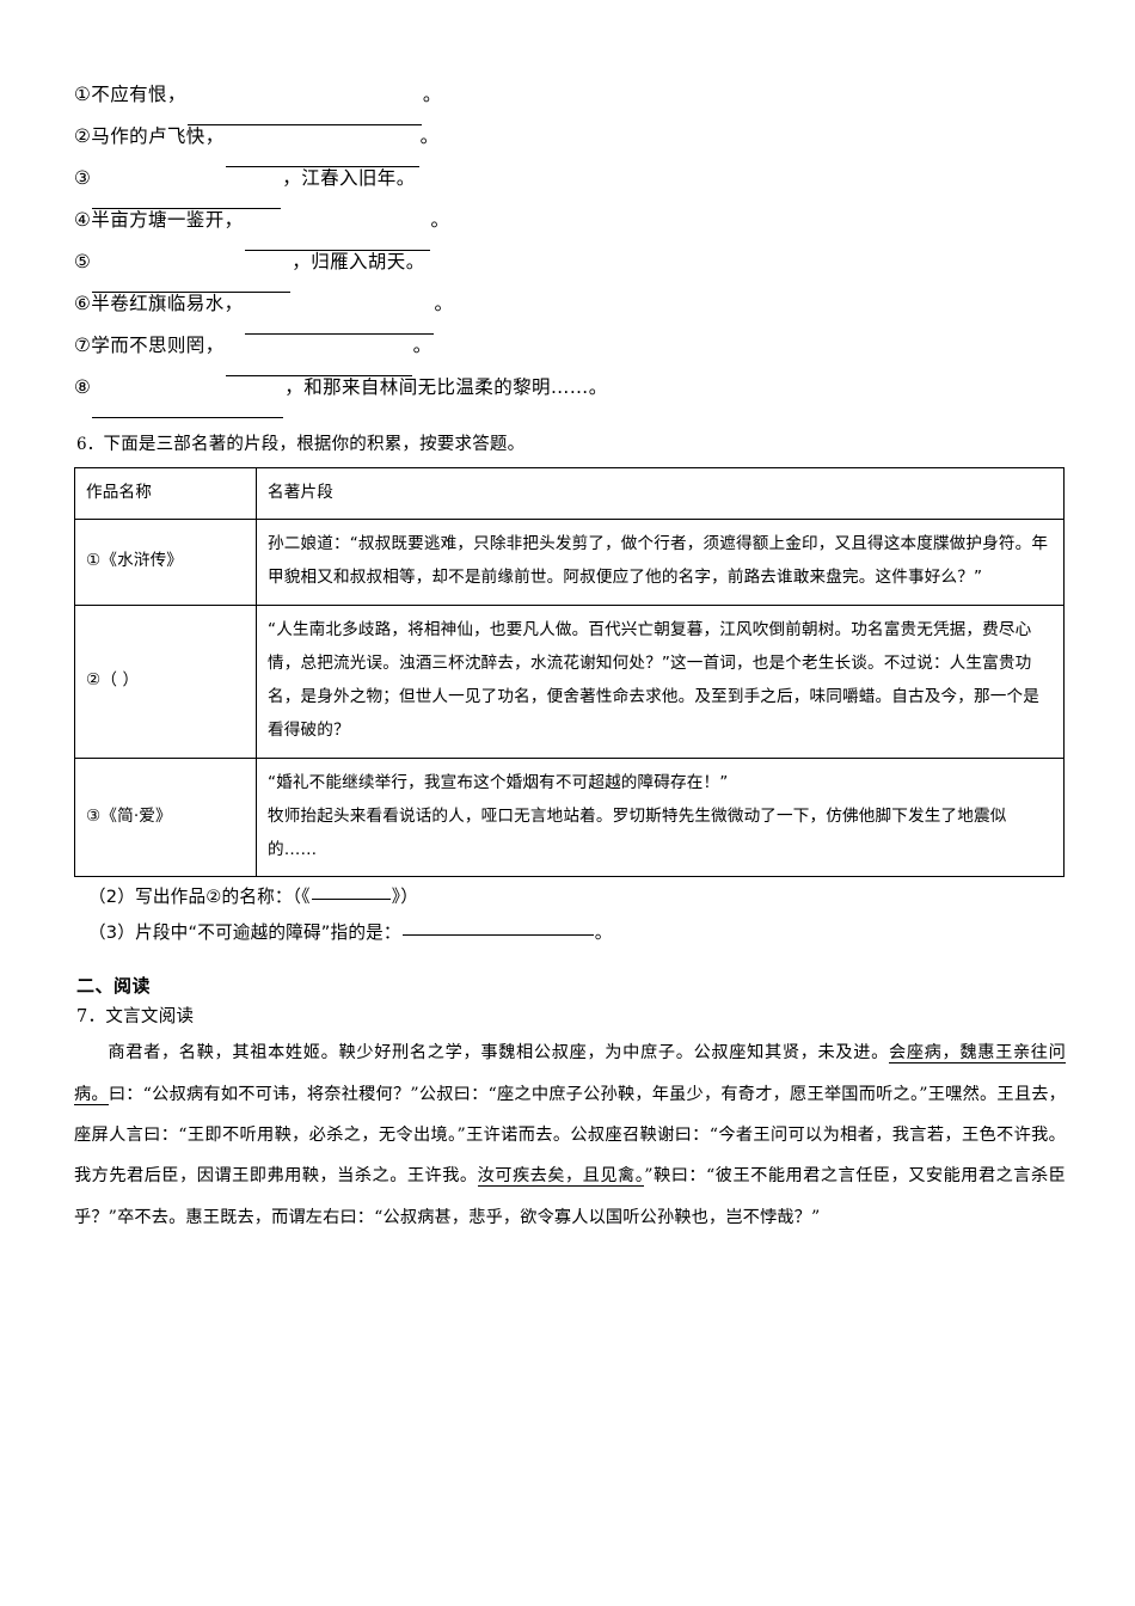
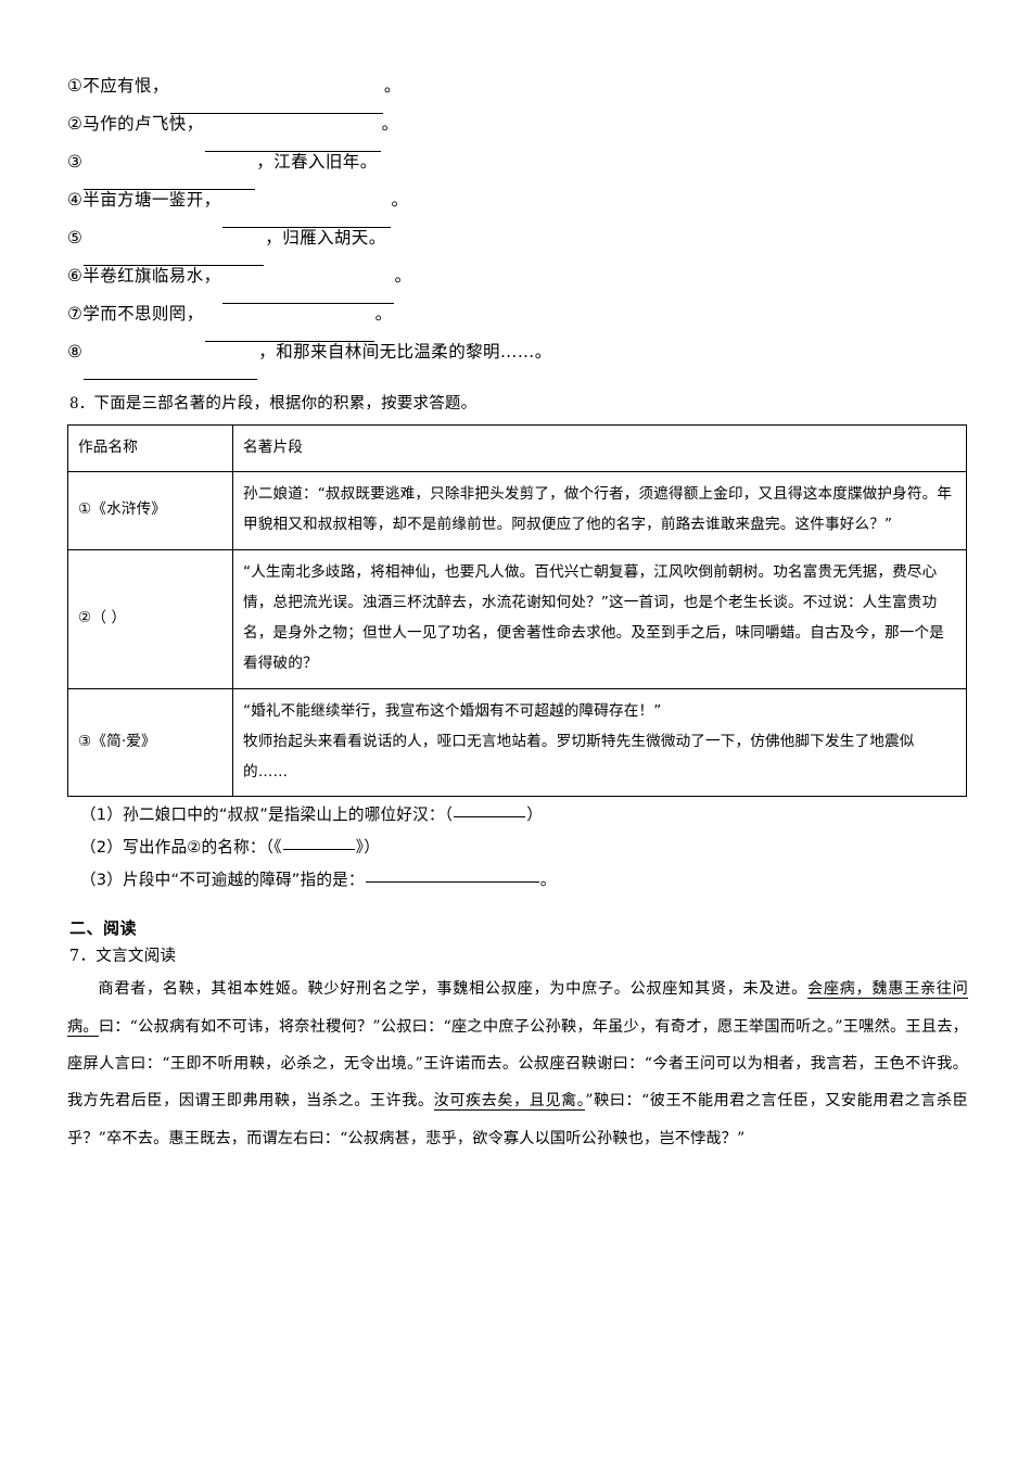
  ①
  不应有恨，
  。
  ②
  马作的卢飞快，
  。
  ③
  ，江春入旧年。
  ④
  半亩方塘一鉴开，
  。
  ⑤
  ，归雁入胡天。
  ⑥
  半卷红旗临易水，
  。
  ⑦
  学而不思则罔，
  。
  ⑧
  ，和那来自林间无比温柔的黎明……。
- 6．下面是三部名著的片段，根据你的积累，按要求答题。
+ 8．下面是三部名著的片段，根据你的积累，按要求答题。
  作品名称	名著片段
  ①《水浒传》	孙二娘道：“叔叔既要逃难，只除非把头发剪了，做个行者，须遮得额上金印，又且得这本度牒做护身符。年甲貌相又和叔叔相等，却不是前缘前世。阿叔便应了他的名字，前路去谁敢来盘完。这件事好么？”
  ②（ ）	“人生南北多歧路，将相神仙，也要凡人做。百代兴亡朝复暮，江风吹倒前朝树。功名富贵无凭据，费尽心情，总把流光误。浊酒三杯沈醉去，水流花谢知何处？”这一首词，也是个老生长谈。不过说：人生富贵功名，是身外之物；但世人一见了功名，便舍著性命去求他。及至到手之后，味同嚼蜡。自古及今，那一个是看得破的？
  ③《简·爱》	“婚礼不能继续举行，我宣布这个婚烟有不可超越的障碍存在！”牧师抬起头来看看说话的人，哑口无言地站着。罗切斯特先生微微动了一下，仿佛他脚下发生了地震似的……
+ （1）
+ 孙二娘口中的“叔叔”是指梁山上的哪位好汉：（
+ ）
  （2）
  写出作品②的名称：（《
  》）
  （3）
  片段中“不可逾越的障碍”指的是：
  。
  二、阅读
  7．文言文阅读
  商君者，名鞅，其祖本姓姬。鞅少好刑名之学，事魏相公叔座，为中庶子。公叔座知其贤，未及进。会座病，魏惠王亲往问病。曰：“公叔病有如不可讳，将奈社稷何？”公叔曰：“座之中庶子公孙鞅，年虽少，有奇才，愿王举国而听之。”王嘿然。王且去，座屏人言曰：“王即不听用鞅，必杀之，无令出境。”王许诺而去。公叔座召鞅谢曰：“今者王问可以为相者，我言若，王色不许我。我方先君后臣，因谓王即弗用鞅，当杀之。王许我。汝可疾去矣，且见禽。”鞅曰：“彼王不能用君之言任臣，又安能用君之言杀臣乎？”卒不去。惠王既去，而谓左右曰：“公叔病甚，悲乎，欲令寡人以国听公孙鞅也，岂不悖哉？”
